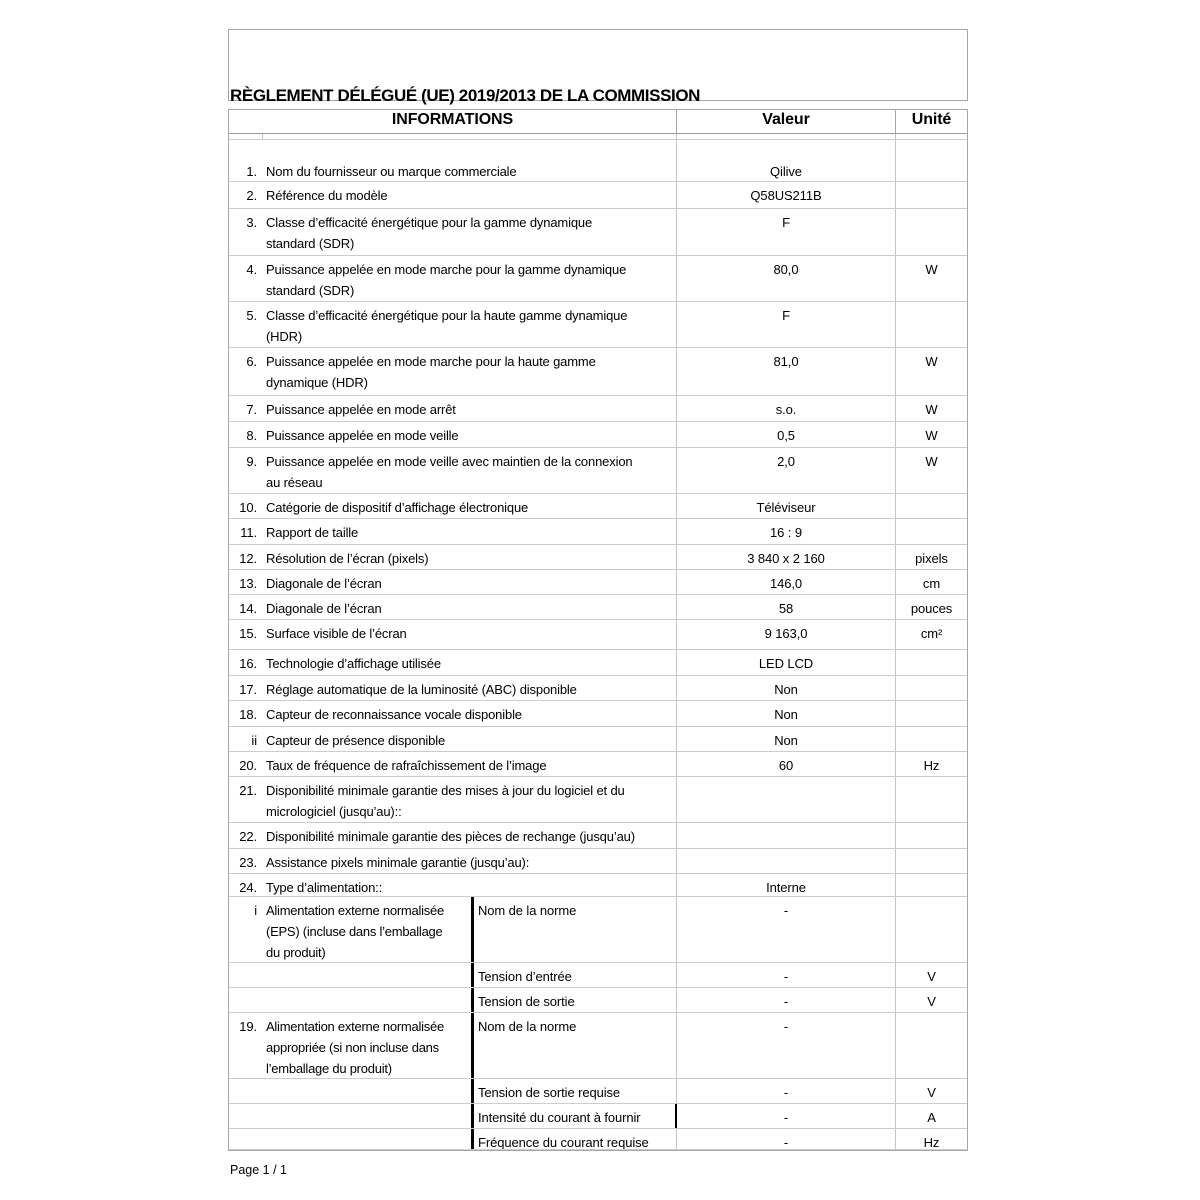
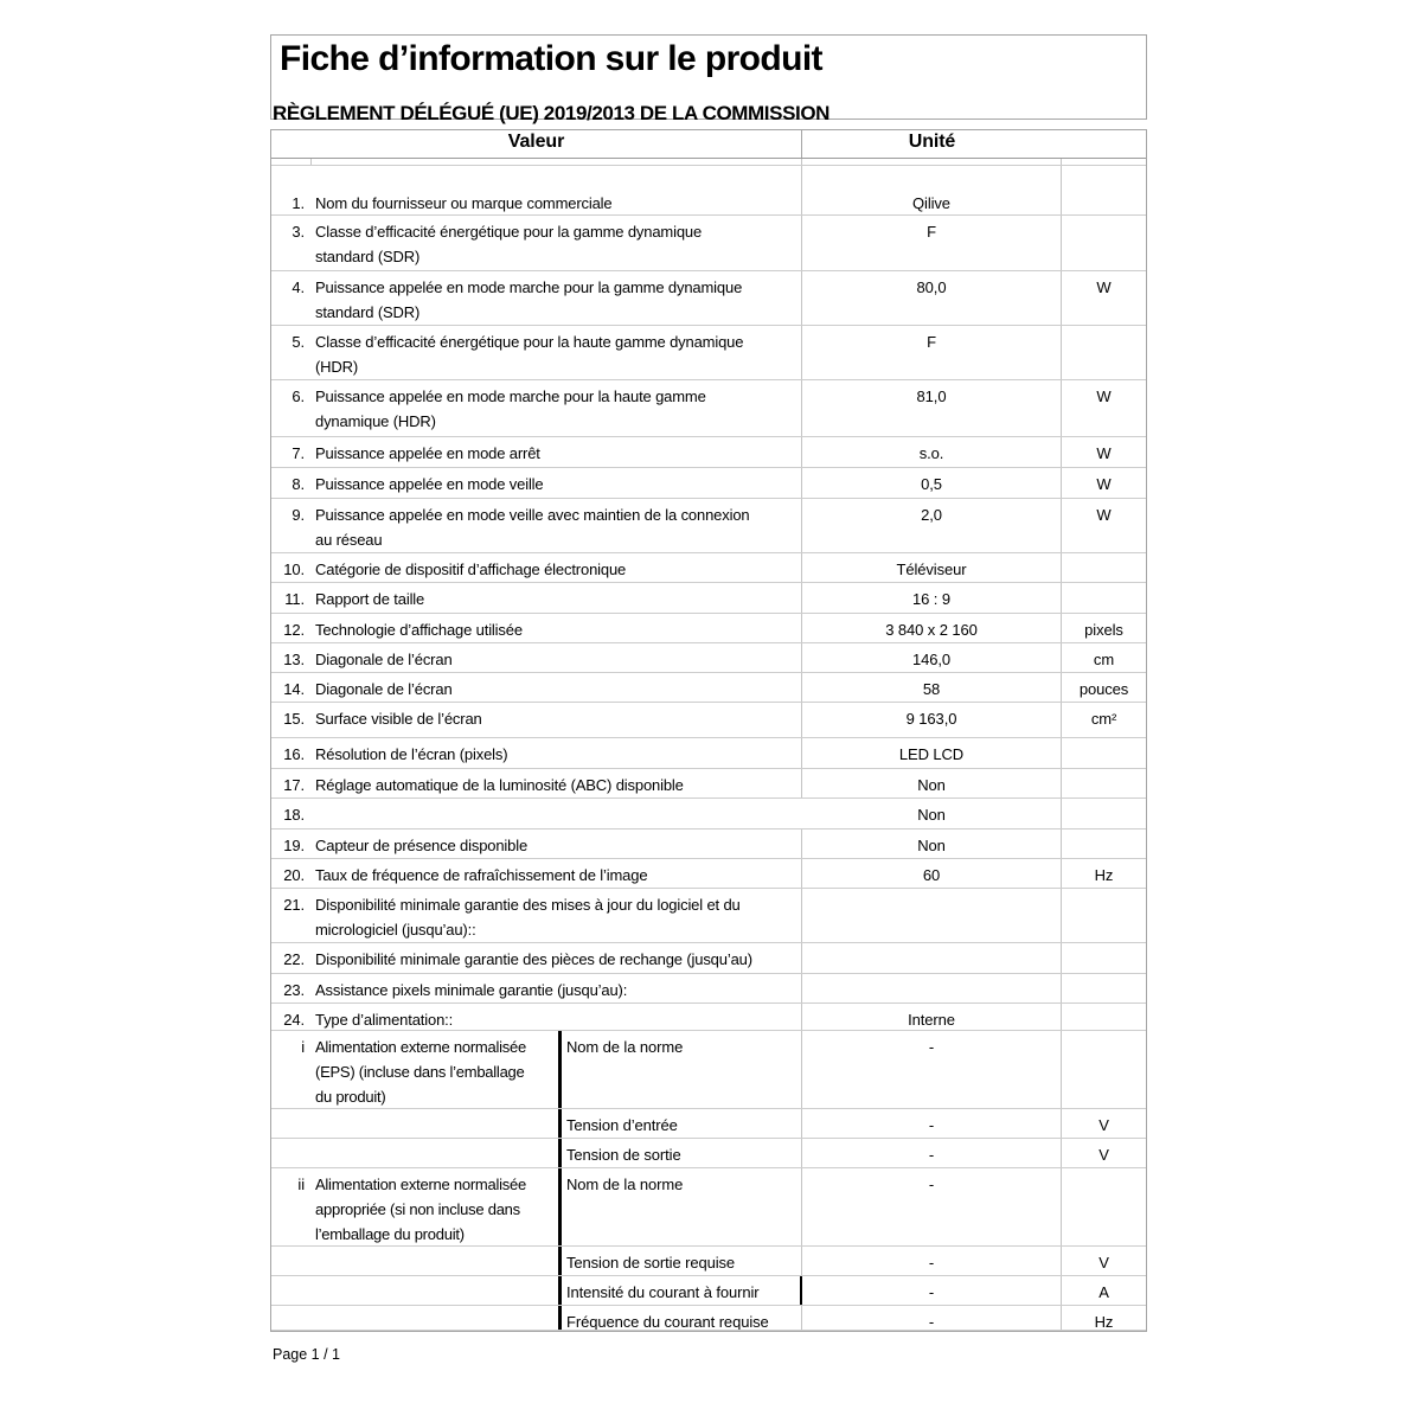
+ Fiche d’information sur le produit
  RÈGLEMENT DÉLÉGUÉ (UE) 2019/2013 DE LA COMMISSION
- INFORMATIONS
  Valeur
  Unité
  1.
  Nom du fournisseur ou marque commerciale
  Qilive
- 2.
- Référence du modèle
- Q58US211B
  3.
  Classe d’efficacité énergétique pour la gamme dynamique
  standard (SDR)
  F
  4.
  Puissance appelée en mode marche pour la gamme dynamique
  standard (SDR)
  80,0
  W
  5.
  Classe d’efficacité énergétique pour la haute gamme dynamique
  (HDR)
  F
  6.
  Puissance appelée en mode marche pour la haute gamme
  dynamique (HDR)
  81,0
  W
  7.
  Puissance appelée en mode arrêt
  s.o.
  W
  8.
  Puissance appelée en mode veille
  0,5
  W
  9.
  Puissance appelée en mode veille avec maintien de la connexion
  au réseau
  2,0
  W
  10.
  Catégorie de dispositif d’affichage électronique
  Téléviseur
  11.
  Rapport de taille
  16 : 9
  12.
- Résolution de l’écran (pixels)
+ Technologie d’affichage utilisée
  3 840 x 2 160
  pixels
  13.
  Diagonale de l’écran
  146,0
  cm
  14.
  Diagonale de l’écran
  58
  pouces
  15.
  Surface visible de l’écran
  9 163,0
  cm²
  16.
- Technologie d’affichage utilisée
+ Résolution de l’écran (pixels)
  LED LCD
  17.
  Réglage automatique de la luminosité (ABC) disponible
  Non
  18.
- Capteur de reconnaissance vocale disponible
  Non
- ii
+ 19.
  Capteur de présence disponible
  Non
  20.
  Taux de fréquence de rafraîchissement de l’image
  60
  Hz
  21.
  Disponibilité minimale garantie des mises à jour du logiciel et du
  micrologiciel (jusqu’au)::
  22.
  Disponibilité minimale garantie des pièces de rechange (jusqu’au)
  23.
  Assistance pixels minimale garantie (jusqu’au):
  24.
  Type d’alimentation::
  Interne
  i
  Alimentation externe normalisée
  (EPS) (incluse dans l’emballage
  du produit)
  Nom de la norme
  -
  Tension d’entrée
  -
  V
  Tension de sortie
  -
  V
- 19.
+ ii
  Alimentation externe normalisée
  appropriée (si non incluse dans
  l’emballage du produit)
  Nom de la norme
  -
  Tension de sortie requise
  -
  V
  Intensité du courant à fournir
  -
  A
  Fréquence du courant requise
  -
  Hz
  Page 1 / 1
